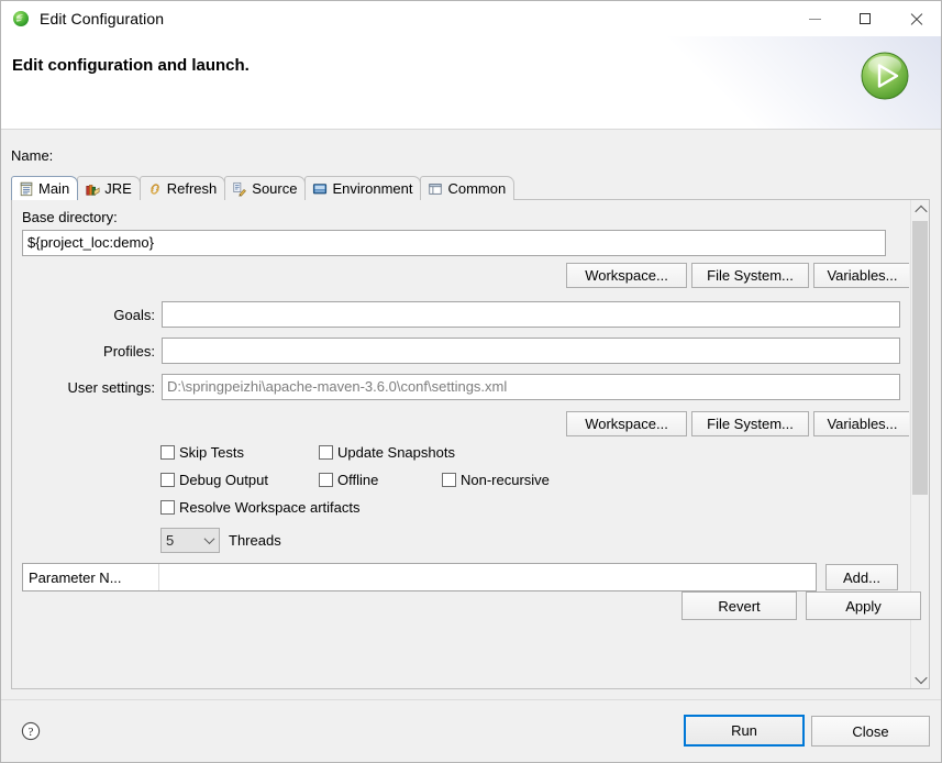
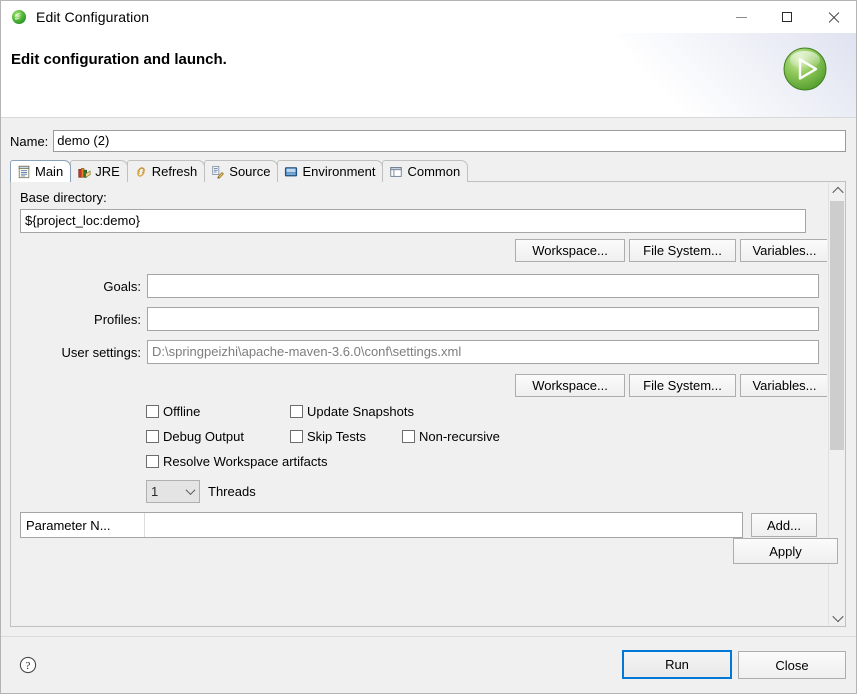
  Edit Configuration
  Edit configuration and launch.
  Name:
+ demo (2)
  Main
  JRE
  Refresh
  Source
  Environment
  Common
  Base directory:
  ${project_loc:demo}
  Workspace...
  File System...
  Variables...
  Goals:
  Profiles:
  User settings:
  D:\springpeizhi\apache-maven-3.6.0\conf\settings.xml
  Workspace...
  File System...
  Variables...
- Skip Tests
+ Offline
  Update Snapshots
  Debug Output
- Offline
+ Skip Tests
  Non-recursive
  Resolve Workspace artifacts
- 5
+ 1
  Threads
  Parameter N...
  Add...
- Revert
  Apply
  ?
  Run
  Close
